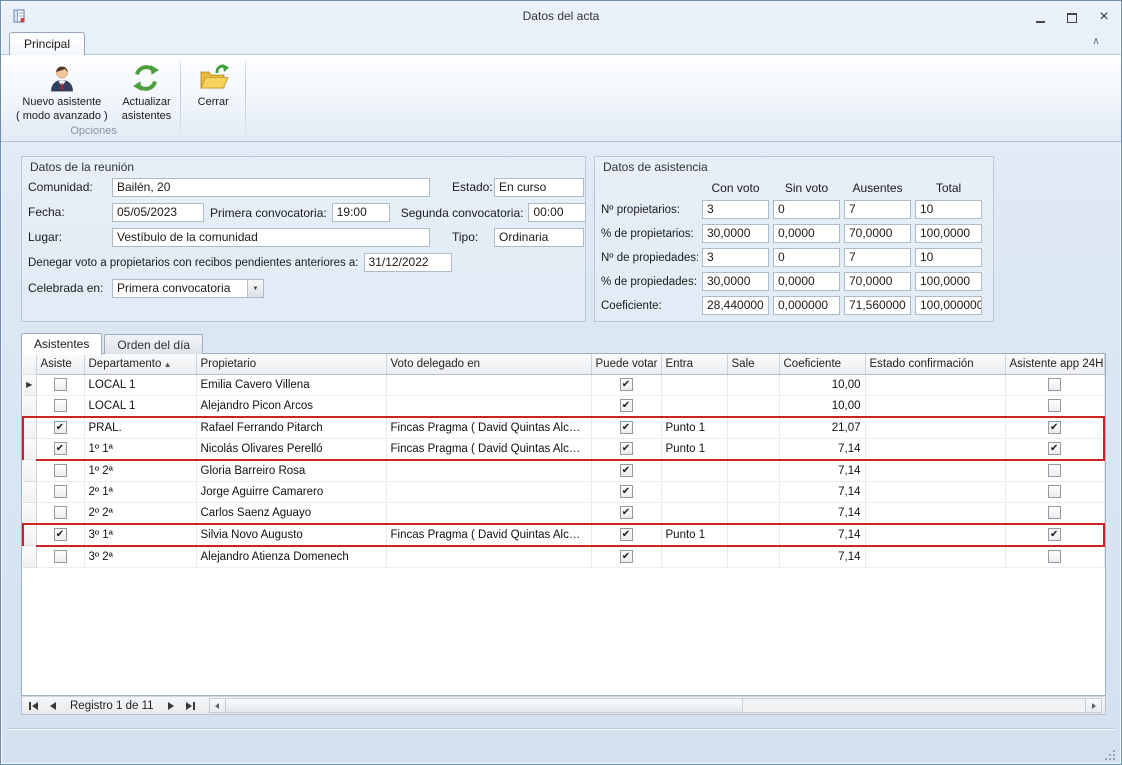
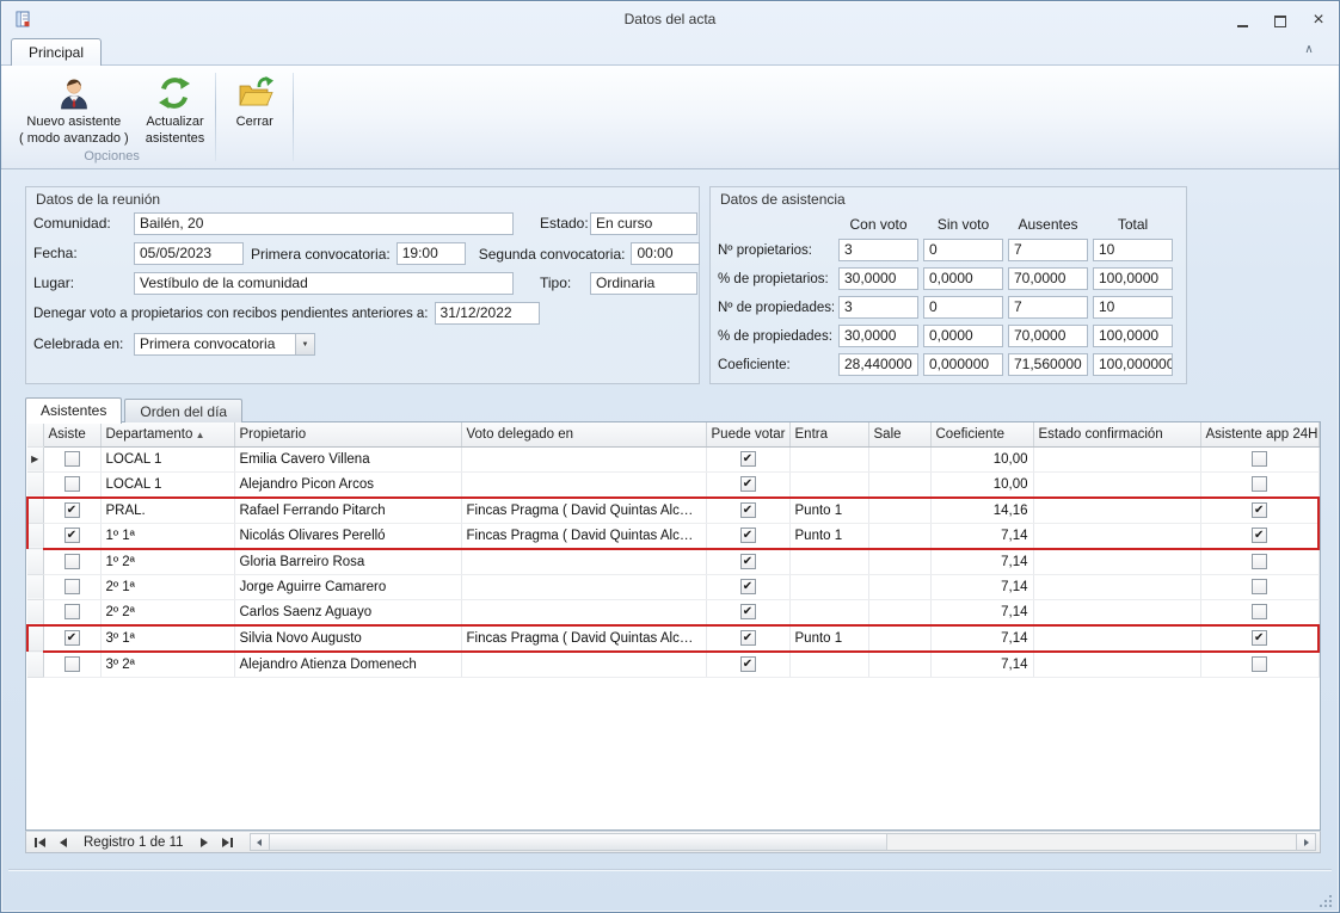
  Datos del acta
  ×
  Principal
  ∧
  Nuevo asistente
  ( modo avanzado )
  Actualizar
  asistentes
  Opciones
  Cerrar
  Datos de la reunión
  Comunidad:
  Bailén, 20
  Estado:
  En curso
  Fecha:
  05/05/2023
  Primera convocatoria:
  19:00
  Segunda convocatoria:
  00:00
  Lugar:
  Vestíbulo de la comunidad
  Tipo:
  Ordinaria
  Denegar voto a propietarios con recibos pendientes anteriores a:
  31/12/2022
  Celebrada en:
  Primera convocatoria
  Datos de asistencia
  Con voto
  Sin voto
  Ausentes
  Total
  Nº propietarios:
  3
  0
  7
  10
  % de propietarios:
  30,0000
  0,0000
  70,0000
  100,0000
  Nº de propiedades:
  3
  0
  7
  10
  % de propiedades:
  30,0000
  0,0000
  70,0000
  100,0000
  Coeficiente:
  28,440000
  0,000000
  71,560000
  100,000000
  Asistentes
  Orden del día
  	Asiste	Departamento ▲	Propietario	Voto delegado en	Puede votar	Entra	Sale	Coeficiente	Estado confirmación	Asistente app 24H
  ▶		LOCAL 1	Emilia Cavero Villena		✔			10,00
  		LOCAL 1	Alejandro Picon Arcos		✔			10,00
- 	✔	PRAL.	Rafael Ferrando Pitarch	Fincas Pragma ( David Quintas Alcal...	✔	Punto 1		21,07		✔
+ 	✔	PRAL.	Rafael Ferrando Pitarch	Fincas Pragma ( David Quintas Alcal...	✔	Punto 1		14,16		✔
  	✔	1º 1ª	Nicolás Olivares Perelló	Fincas Pragma ( David Quintas Alcal...	✔	Punto 1		7,14		✔
  		1º 2ª	Gloria Barreiro Rosa		✔			7,14
  		2º 1ª	Jorge Aguirre Camarero		✔			7,14
  		2º 2ª	Carlos Saenz Aguayo		✔			7,14
  	✔	3º 1ª	Silvia Novo Augusto	Fincas Pragma ( David Quintas Alcal...	✔	Punto 1		7,14		✔
  		3º 2ª	Alejandro Atienza Domenech		✔			7,14
  Registro 1 de 11
